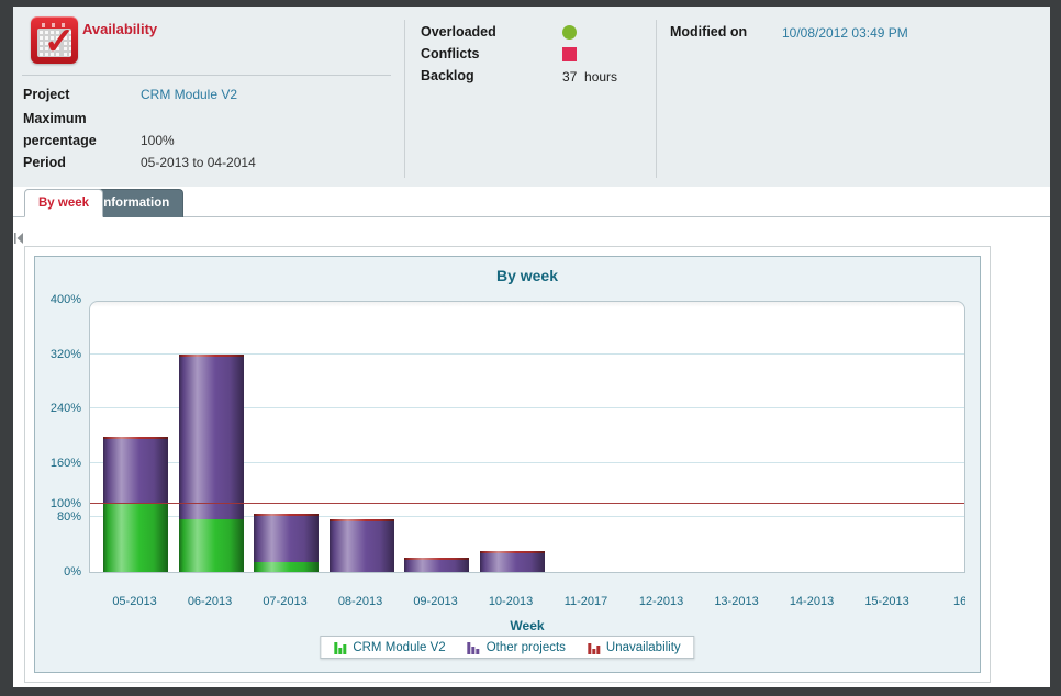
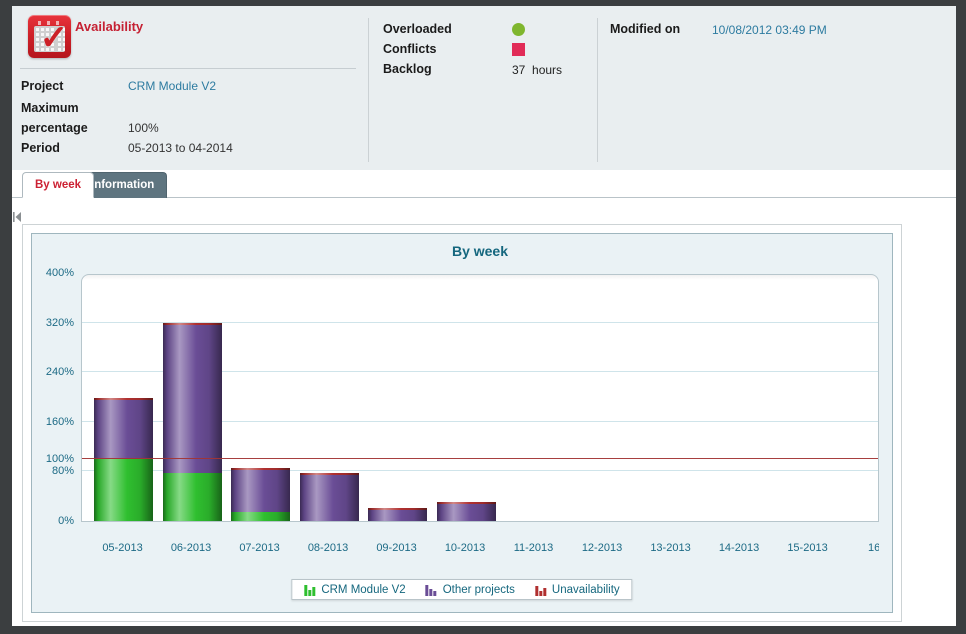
  ✓
  Availability
  Project
  CRM Module V2
  Maximum percentage
  100%
  Period
  05-2013 to 04-2014
  Overloaded
  Conflicts
  Backlog
  37 hours
  Modified on
  10/08/2012 03:49 PM
  By week
  nformation
  By week
  0%
  80%
  100%
  160%
  240%
  320%
  400%
  05-2013
  06-2013
  07-2013
  08-2013
  09-2013
  10-2013
- 11-2017
+ 11-2013
  12-2013
  13-2013
  14-2013
  15-2013
- Week
  CRM Module V2
  Other projects
  Unavailability
